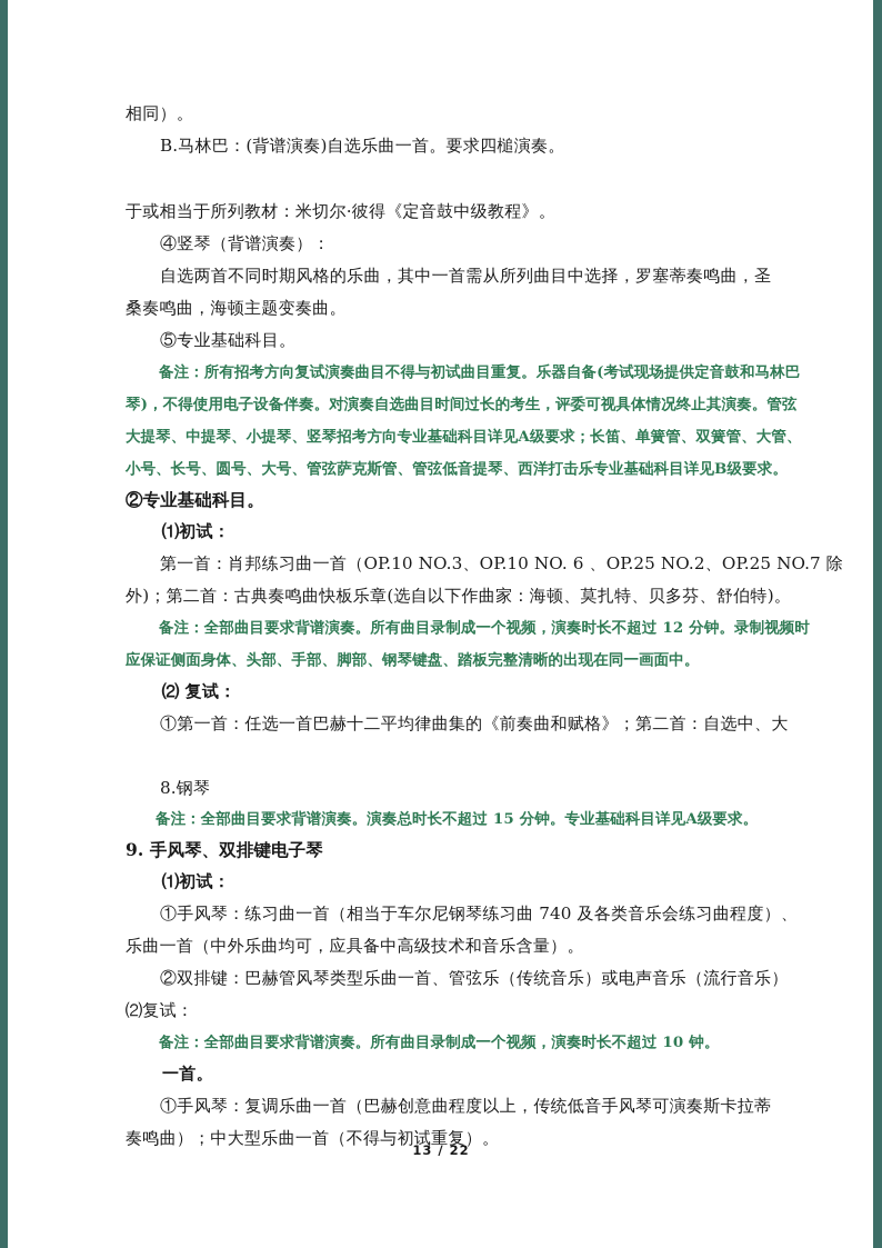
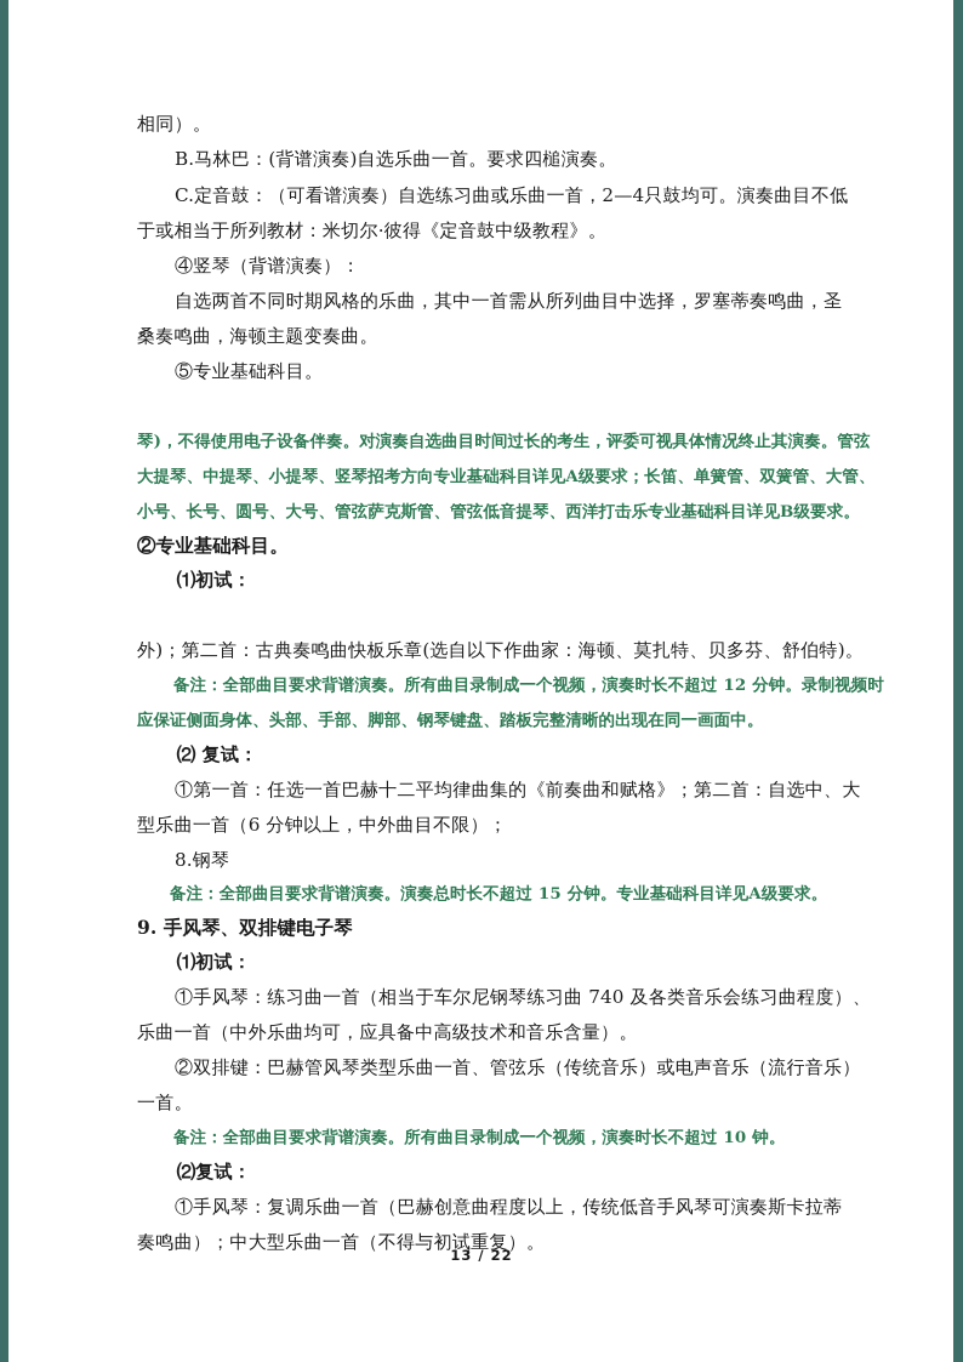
  相同）。
  B.马林巴：(背谱演奏)自选乐曲一首。要求四槌演奏。
+ C.定音鼓：（可看谱演奏）自选练习曲或乐曲一首，2—4只鼓均可。演奏曲目不低
  于或相当于所列教材：米切尔·彼得《定音鼓中级教程》。
  ④竖琴（背谱演奏）：
  自选两首不同时期风格的乐曲，其中一首需从所列曲目中选择，罗塞蒂奏鸣曲，圣
  桑奏鸣曲，海顿主题变奏曲。
  ⑤专业基础科目。
- 备注：所有招考方向复试演奏曲目不得与初试曲目重复。乐器自备(考试现场提供定音鼓和马林巴
  琴)，不得使用电子设备伴奏。对演奏自选曲目时间过长的考生，评委可视具体情况终止其演奏。管弦
  大提琴、中提琴、小提琴、竖琴招考方向专业基础科目详见A级要求；长笛、单簧管、双簧管、大管、
  小号、长号、圆号、大号、管弦萨克斯管、管弦低音提琴、西洋打击乐专业基础科目详见B级要求。
  ②专业基础科目。
  ⑴初试：
- 第一首：肖邦练习曲一首（OP.10 NO.3、OP.10 NO. 6 、OP.25 NO.2、OP.25 NO.7 除
  外)；第二首：古典奏鸣曲快板乐章(选自以下作曲家：海顿、莫扎特、贝多芬、舒伯特)。
  备注：全部曲目要求背谱演奏。所有曲目录制成一个视频，演奏时长不超过 12 分钟。录制视频时
  应保证侧面身体、头部、手部、脚部、钢琴键盘、踏板完整清晰的出现在同一画面中。
  ⑵ 复试：
  ①第一首：任选一首巴赫十二平均律曲集的《前奏曲和赋格》；第二首：自选中、大
+ 型乐曲一首（6 分钟以上，中外曲目不限）；
  8.钢琴
  备注：全部曲目要求背谱演奏。演奏总时长不超过 15 分钟。专业基础科目详见A级要求。
  9. 手风琴、双排键电子琴
  ⑴初试：
  ①手风琴：练习曲一首（相当于车尔尼钢琴练习曲 740 及各类音乐会练习曲程度）、
  乐曲一首（中外乐曲均可，应具备中高级技术和音乐含量）。
  ②双排键：巴赫管风琴类型乐曲一首、管弦乐（传统音乐）或电声音乐（流行音乐）
- ⑵复试：
+ 一首。
  备注：全部曲目要求背谱演奏。所有曲目录制成一个视频，演奏时长不超过 10 钟。
- 一首。
+ ⑵复试：
  ①手风琴：复调乐曲一首（巴赫创意曲程度以上，传统低音手风琴可演奏斯卡拉蒂
  奏鸣曲）；中大型乐曲一首（不得与初试重复）。
  13 / 22
